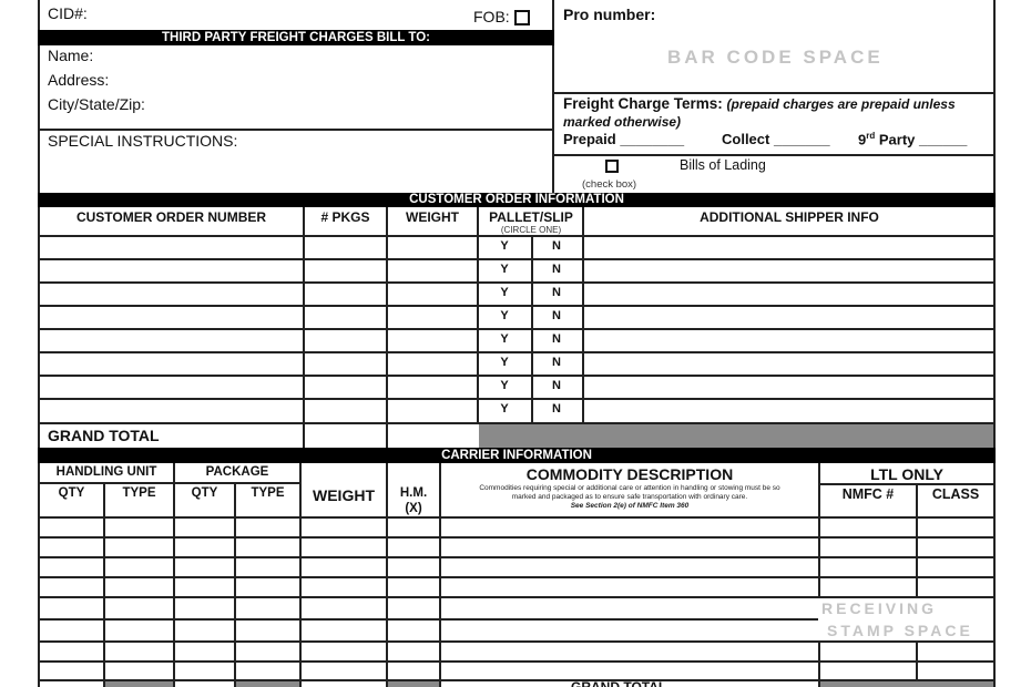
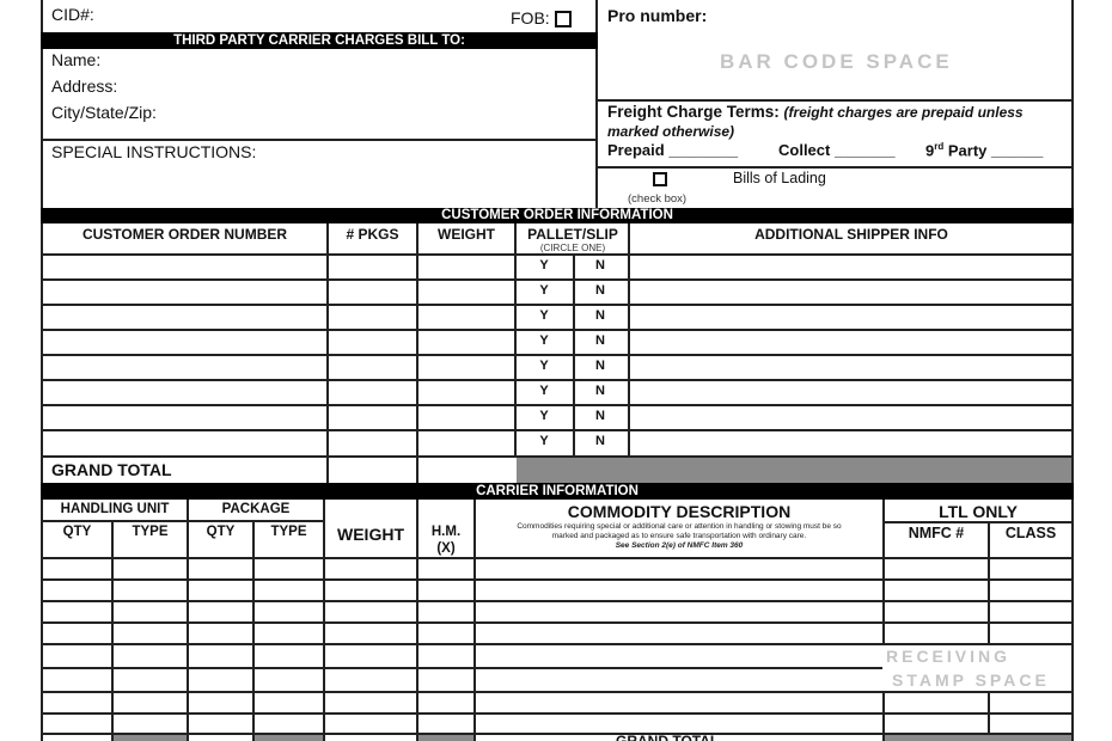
  CID#:
  FOB:
- THIRD PARTY FREIGHT CHARGES BILL TO:
+ THIRD PARTY CARRIER CHARGES BILL TO:
  Name:
  Address:
  City/State/Zip:
  SPECIAL INSTRUCTIONS:
  Pro number:
  BAR CODE SPACE
- Freight Charge Terms: (prepaid charges are prepaid unless marked otherwise)
+ Freight Charge Terms: (freight charges are prepaid unless marked otherwise)
  Prepaid ________
  Collect _______
  9rd Party ______
  (check box)
  Bills of Lading
  CUSTOMER ORDER INFORMATION
  CUSTOMER ORDER NUMBER
  # PKGS
  WEIGHT
  PALLET/SLIP
  (CIRCLE ONE)
  ADDITIONAL SHIPPER INFO
  Y
  N
  Y
  N
  Y
  N
  Y
  N
  Y
  N
  Y
  N
  Y
  N
  Y
  N
  GRAND TOTAL
  CARRIER INFORMATION
  HANDLING UNIT
  PACKAGE
  QTY
  TYPE
  QTY
  TYPE
  WEIGHT
  H.M.
  (X)
  COMMODITY DESCRIPTION
  LTL ONLY
  NMFC #
  CLASS
  RECEIVING
  STAMP SPACE
